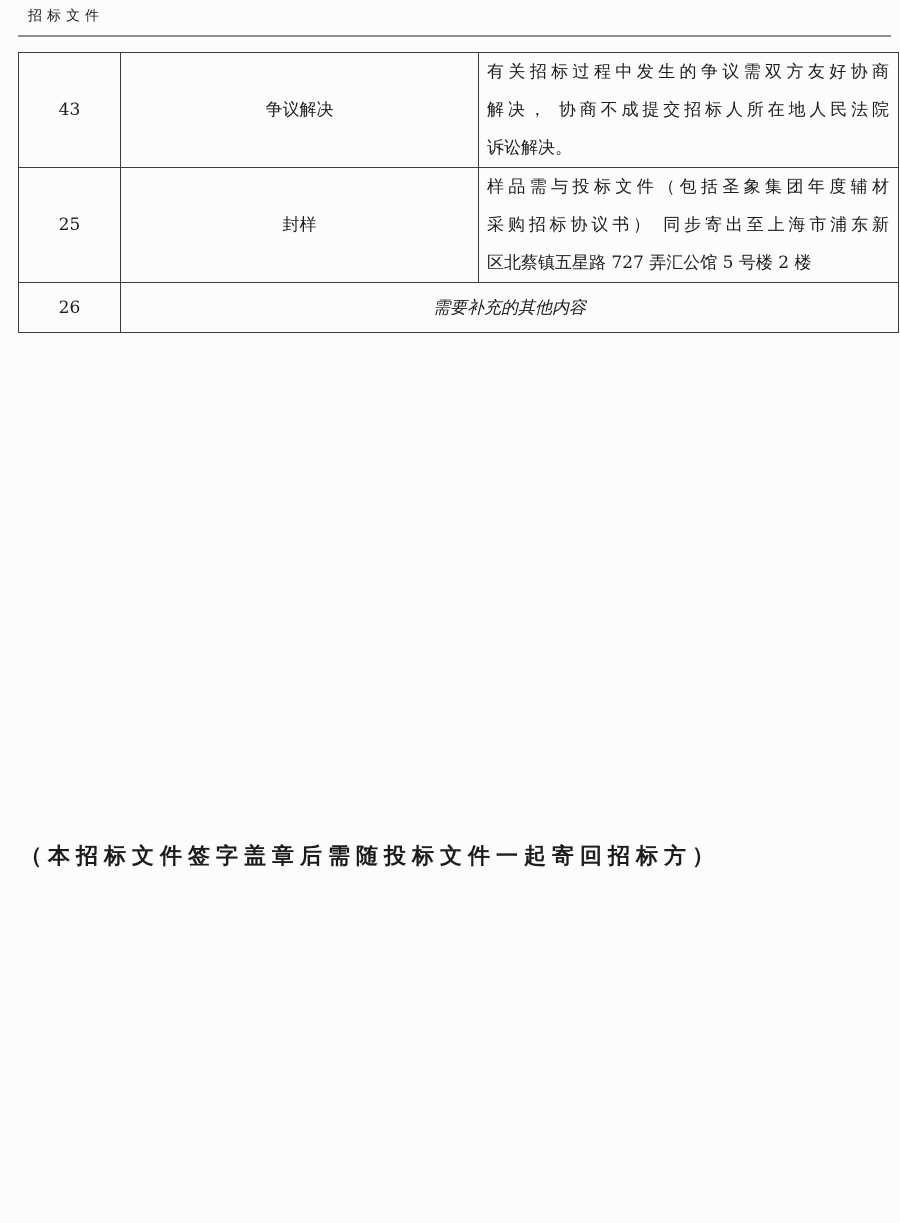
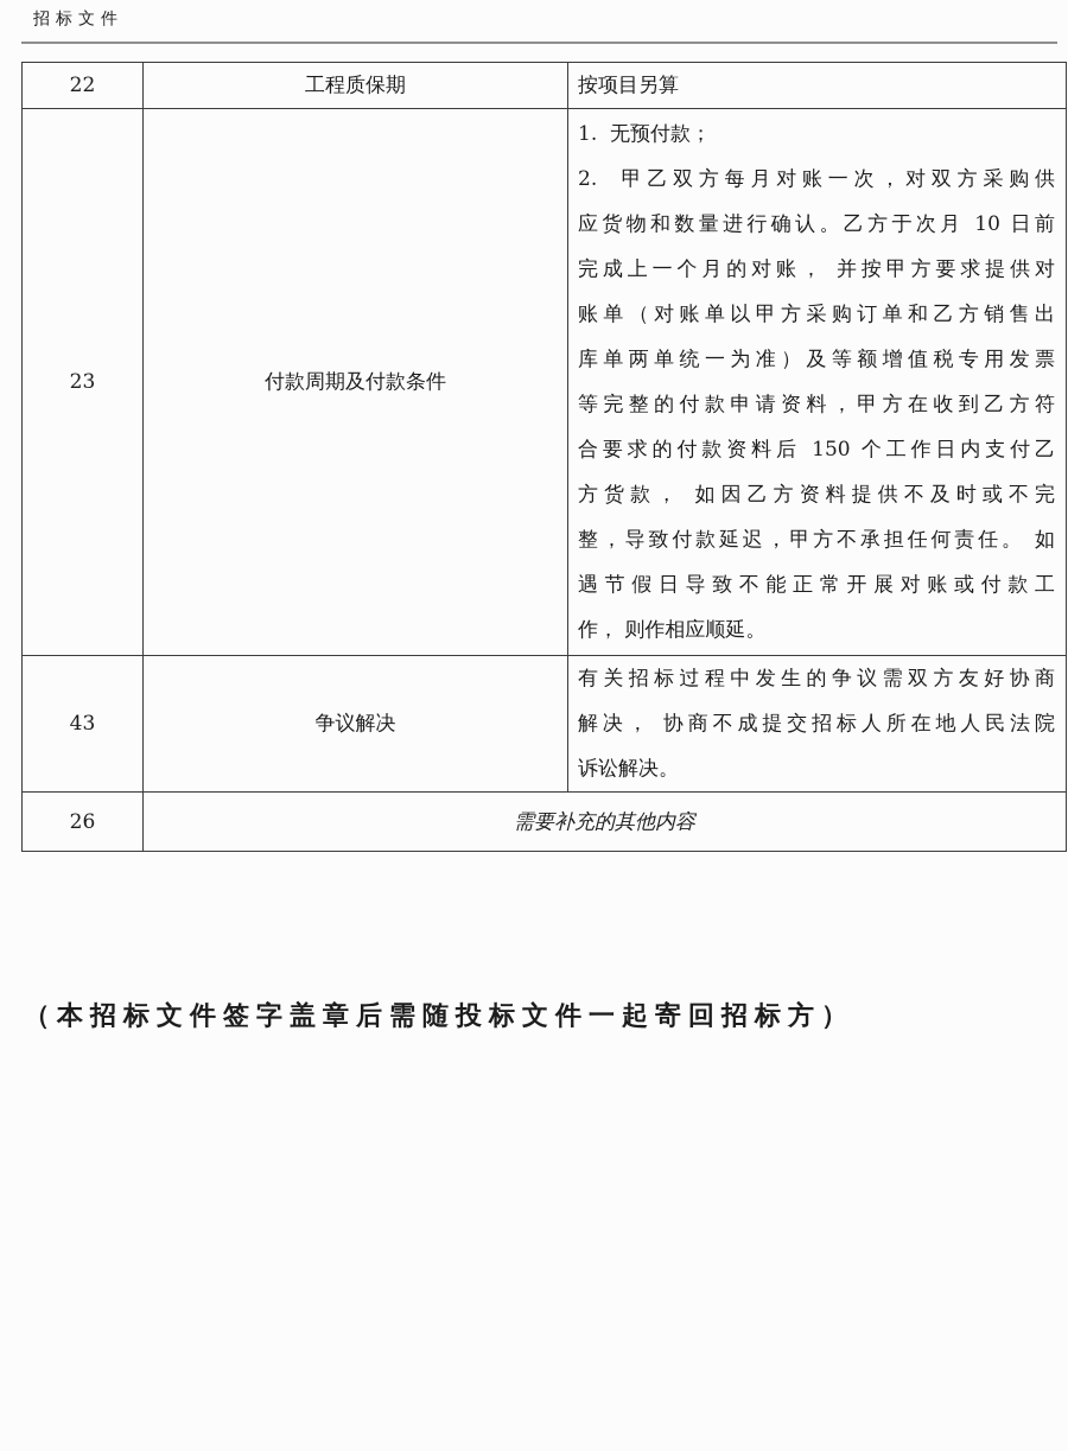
  招标文件
+ 22	工程质保期	按项目另算
+ 23	付款周期及付款条件	1. 无预付款；2. 甲乙双方每月对账一次，对双方采购供应货物和数量进行确认。乙方于次月 10 日前完成上一个月的对账， 并按甲方要求提供对账单（对账单以甲方采购订单和乙方销售出库单两单统一为准）及等额增值税专用发票等完整的付款申请资料，甲方在收到乙方符合要求的付款资料后 150 个工作日内支付乙方货款， 如因乙方资料提供不及时或不完整，导致付款延迟，甲方不承担任何责任。 如遇节假日导致不能正常开展对账或付款工作， 则作相应顺延。
  43	争议解决	有关招标过程中发生的争议需双方友好协商解决， 协商不成提交招标人所在地人民法院诉讼解决。
- 25	封样	样品需与投标文件（包括圣象集团年度辅材采购招标协议书） 同步寄出至上海市浦东新区北蔡镇五星路 727 弄汇公馆 5 号楼 2 楼
  26	需要补充的其他内容
  （本招标文件签字盖章后需随投标文件一起寄回招标方）
